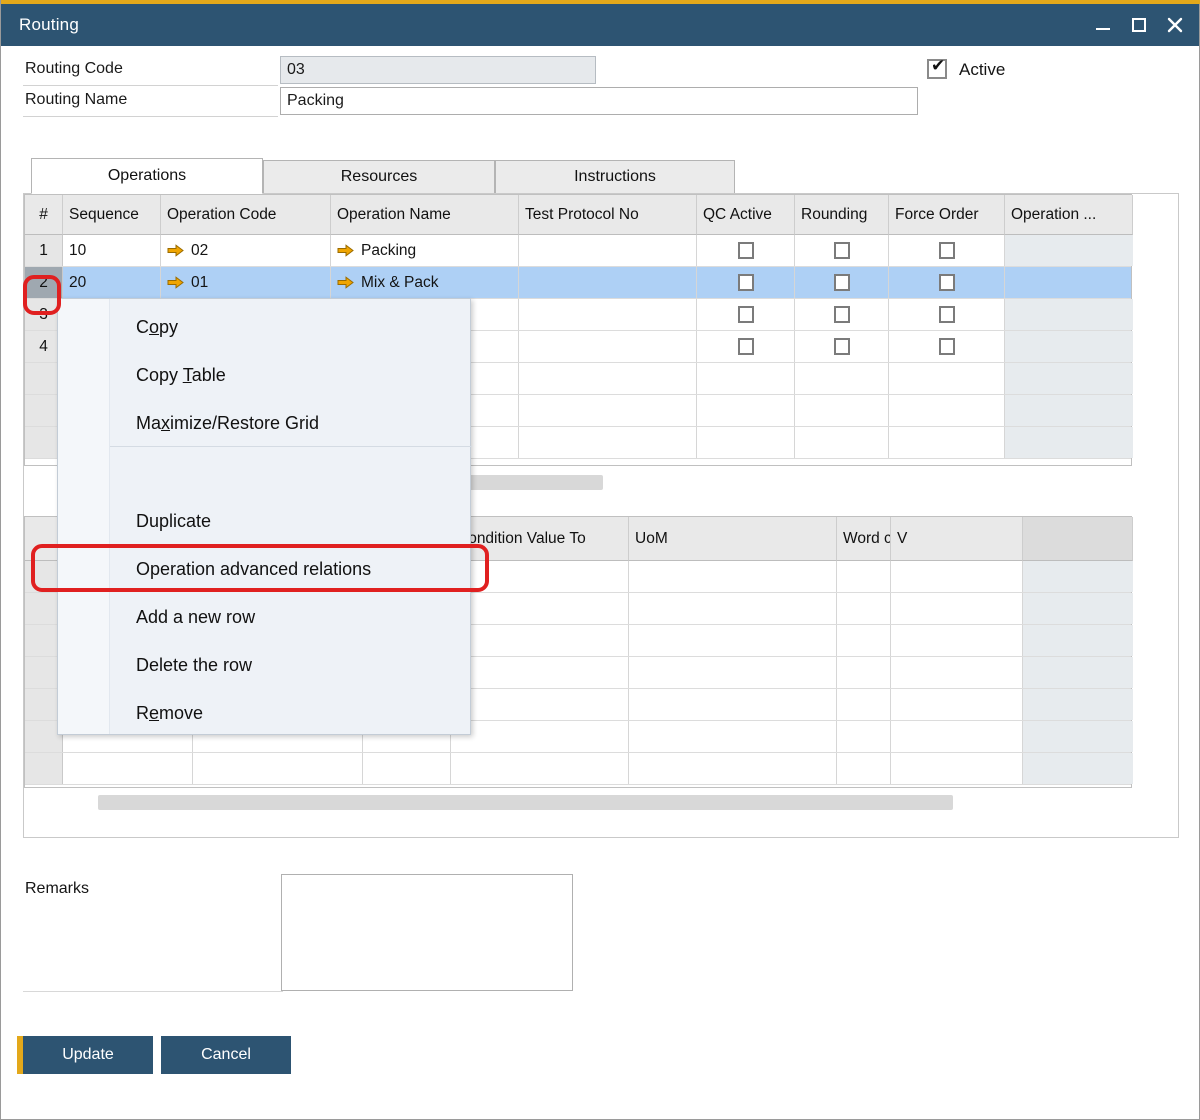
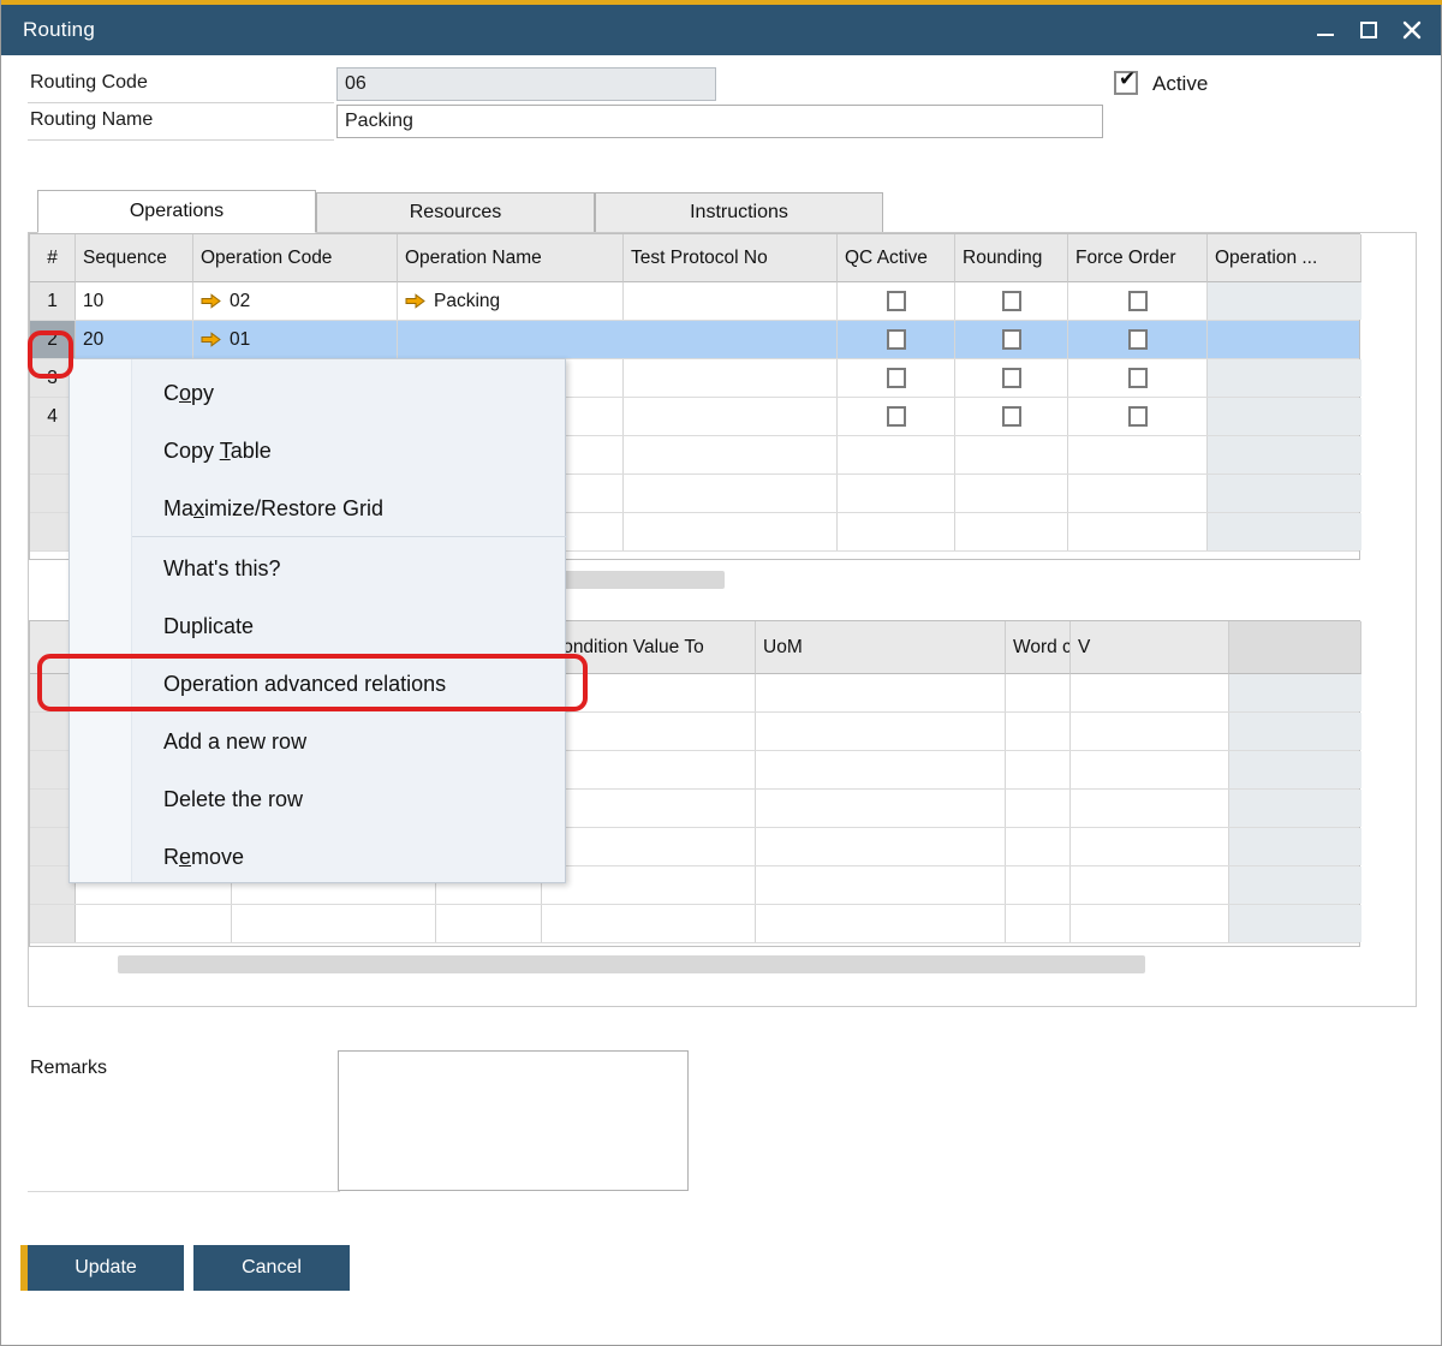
  Routing
  Routing Code
- 03
+ 06
  Routing Name
  Packing
  ✔
  Active
  Operations
  Resources
  Instructions
  #
  Sequence
  Operation Code
  Operation Name
  Test Protocol No
  QC Active
  Rounding
  Force Order
  Operation ...
  1
  10
  02
  Packing
  2
  20
  01
- Mix & Pack
  3
  4
  ondition Value To
  UoM
  V
  Copy
  Copy Table
  Maximize/Restore Grid
+ What's this?
  Duplicate
  Operation advanced relations
  Add a new row
  Delete the row
  Remove
  Remarks
  Update
  Cancel
